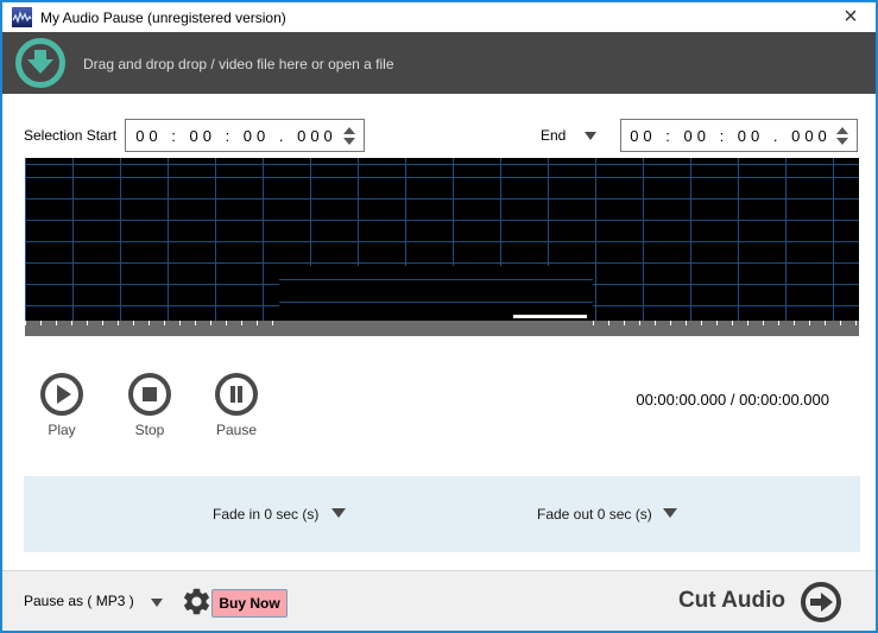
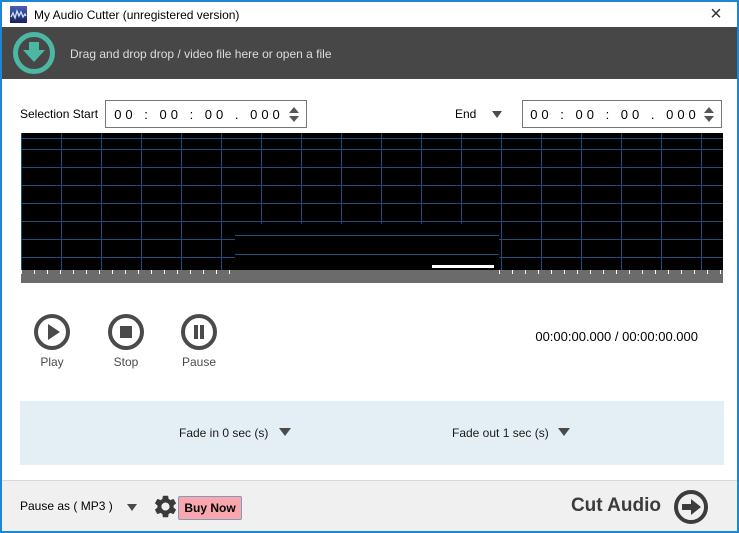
- My Audio Pause (unregistered version)
+ My Audio Cutter (unregistered version)
  ×
  Drag and drop drop / video file here or open a file
  Selection Start
  00 : 00 : 00 . 000
  End
  00 : 00 : 00 . 000
  Play
  Stop
  Pause
  00:00:00.000 / 00:00:00.000
  Fade in 0 sec (s)
- Fade out 0 sec (s)
+ Fade out 1 sec (s)
  Pause as ( MP3 )
  Buy Now
  Cut Audio
